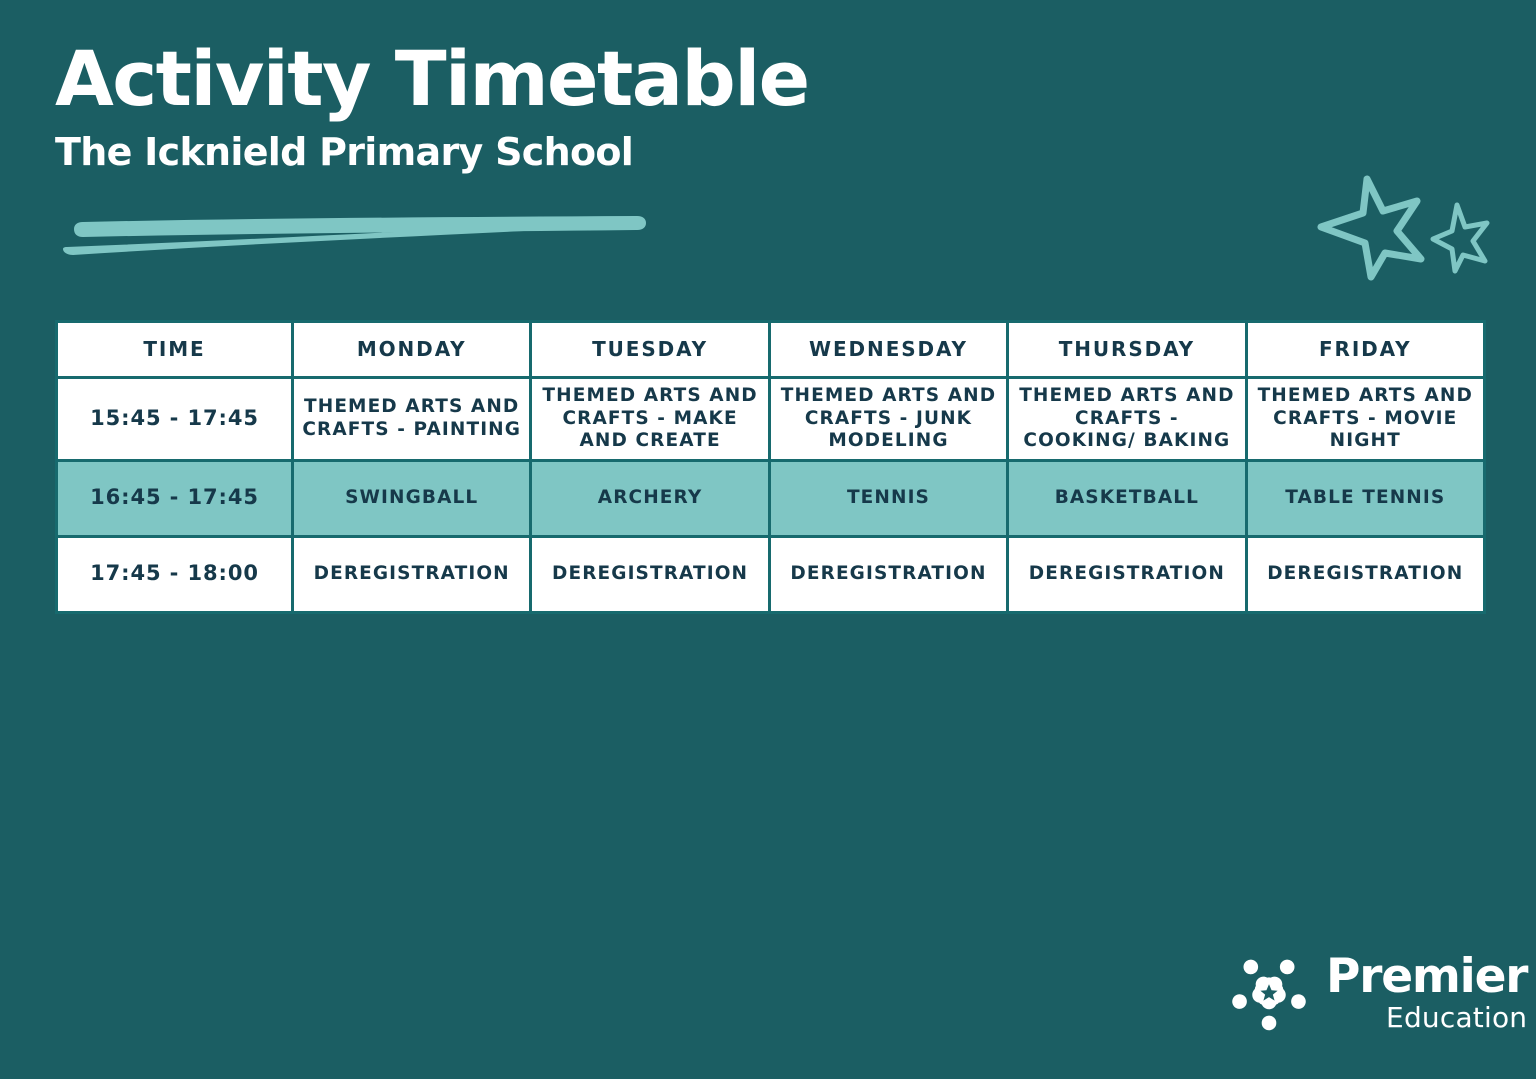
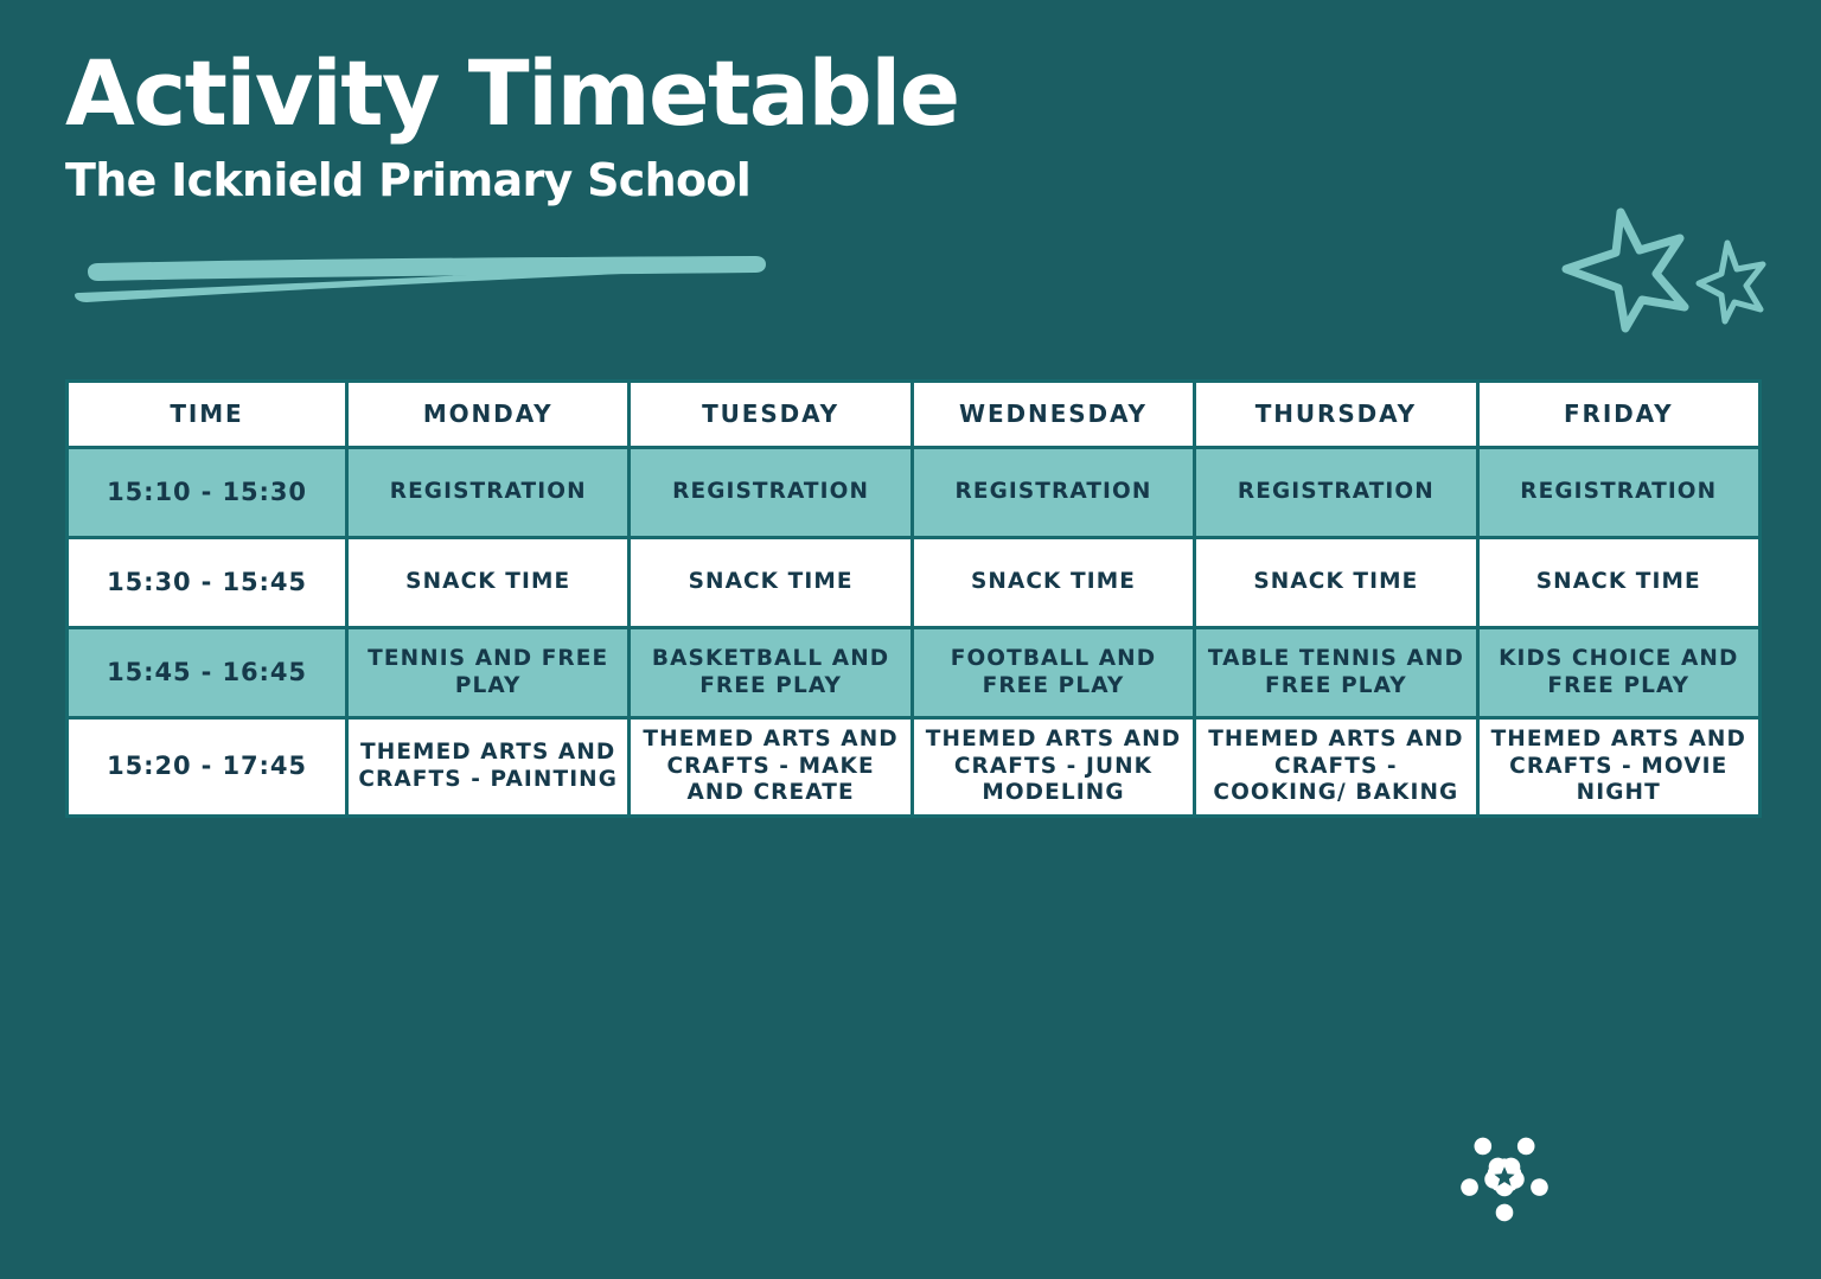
  Activity Timetable
  The Icknield Primary School
  TIME	MONDAY	TUESDAY	WEDNESDAY	THURSDAY	FRIDAY
+ 15:10 - 15:30	REGISTRATION	REGISTRATION	REGISTRATION	REGISTRATION	REGISTRATION
+ 15:30 - 15:45	SNACK TIME	SNACK TIME	SNACK TIME	SNACK TIME	SNACK TIME
+ 15:45 - 16:45	TENNIS AND FREE PLAY	BASKETBALL AND FREE PLAY	FOOTBALL AND FREE PLAY	TABLE TENNIS AND FREE PLAY	KIDS CHOICE AND FREE PLAY
- 15:45 - 17:45	THEMED ARTS AND CRAFTS - PAINTING	THEMED ARTS AND CRAFTS - MAKE AND CREATE	THEMED ARTS AND CRAFTS - JUNK MODELING	THEMED ARTS AND CRAFTS - COOKING/ BAKING	THEMED ARTS AND CRAFTS - MOVIE NIGHT
+ 15:20 - 17:45	THEMED ARTS AND CRAFTS - PAINTING	THEMED ARTS AND CRAFTS - MAKE AND CREATE	THEMED ARTS AND CRAFTS - JUNK MODELING	THEMED ARTS AND CRAFTS - COOKING/ BAKING	THEMED ARTS AND CRAFTS - MOVIE NIGHT
- 16:45 - 17:45	SWINGBALL	ARCHERY	TENNIS	BASKETBALL	TABLE TENNIS
- 17:45 - 18:00	DEREGISTRATION	DEREGISTRATION	DEREGISTRATION	DEREGISTRATION	DEREGISTRATION
- Premier
- Education
